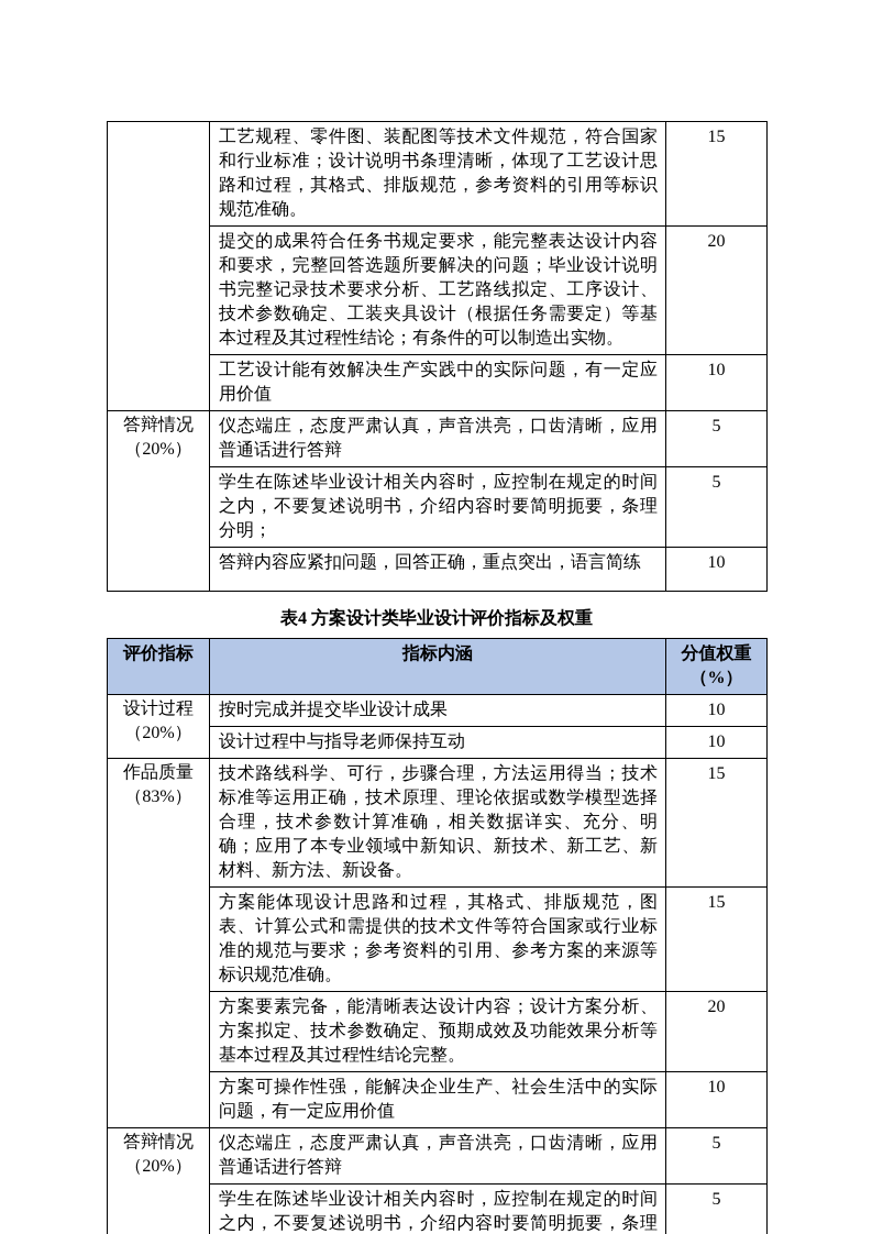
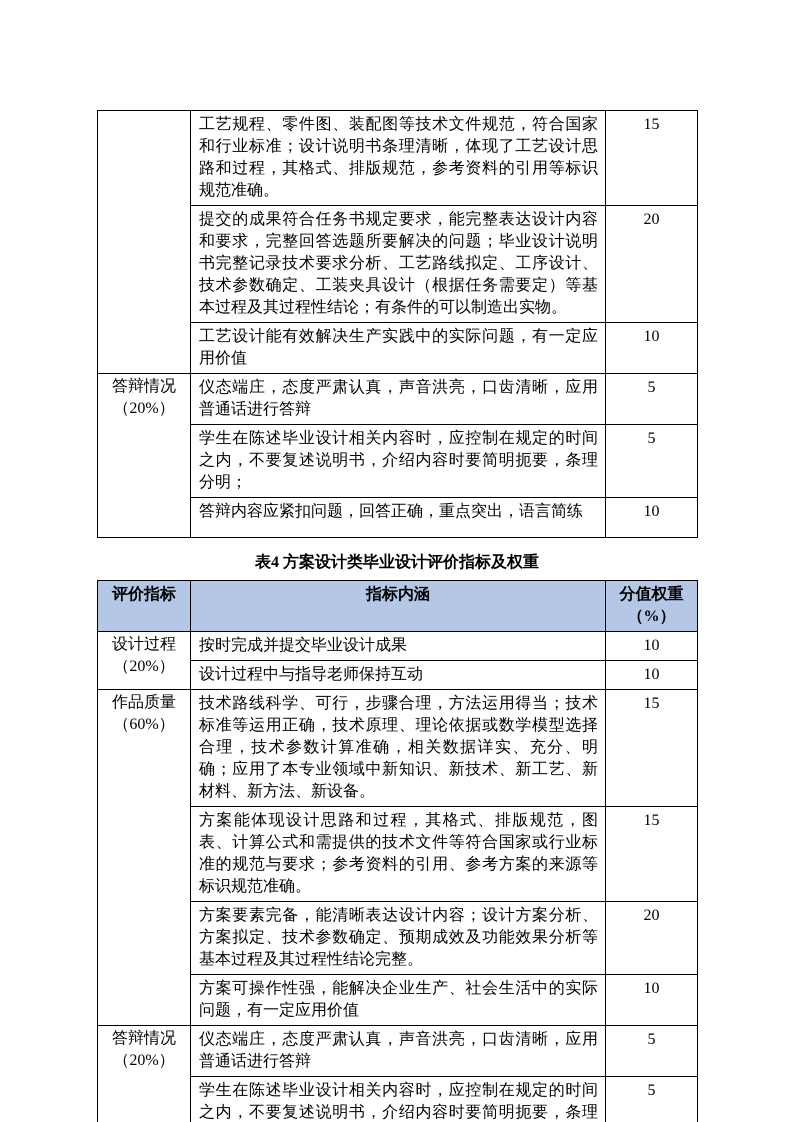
  	工艺规程、零件图、装配图等技术文件规范，符合国家和行业标准；设计说明书条理清晰，体现了工艺设计思路和过程，其格式、排版规范，参考资料的引用等标识规范准确。	15
  提交的成果符合任务书规定要求，能完整表达设计内容和要求，完整回答选题所要解决的问题；毕业设计说明书完整记录技术要求分析、工艺路线拟定、工序设计、技术参数确定、工装夹具设计（根据任务需要定）等基本过程及其过程性结论；有条件的可以制造出实物。	20
  工艺设计能有效解决生产实践中的实际问题，有一定应用价值	10
  答辩情况 （20%）	仪态端庄，态度严肃认真，声音洪亮，口齿清晰，应用普通话进行答辩	5
  学生在陈述毕业设计相关内容时，应控制在规定的时间之内，不要复述说明书，介绍内容时要简明扼要，条理分明；	5
  答辩内容应紧扣问题，回答正确，重点突出，语言简练	10
  表4 方案设计类毕业设计评价指标及权重
  评价指标	指标内涵	分值权重 （%）
  设计过程 （20%）	按时完成并提交毕业设计成果	10
  设计过程中与指导老师保持互动	10
- 作品质量 （83%）	技术路线科学、可行，步骤合理，方法运用得当；技术标准等运用正确，技术原理、理论依据或数学模型选择合理，技术参数计算准确，相关数据详实、充分、明确；应用了本专业领域中新知识、新技术、新工艺、新材料、新方法、新设备。	15
+ 作品质量 （60%）	技术路线科学、可行，步骤合理，方法运用得当；技术标准等运用正确，技术原理、理论依据或数学模型选择合理，技术参数计算准确，相关数据详实、充分、明确；应用了本专业领域中新知识、新技术、新工艺、新材料、新方法、新设备。	15
  方案能体现设计思路和过程，其格式、排版规范，图表、计算公式和需提供的技术文件等符合国家或行业标准的规范与要求；参考资料的引用、参考方案的来源等标识规范准确。	15
  方案要素完备，能清晰表达设计内容；设计方案分析、方案拟定、技术参数确定、预期成效及功能效果分析等基本过程及其过程性结论完整。	20
  方案可操作性强，能解决企业生产、社会生活中的实际问题，有一定应用价值	10
  答辩情况 （20%）	仪态端庄，态度严肃认真，声音洪亮，口齿清晰，应用普通话进行答辩	5
  学生在陈述毕业设计相关内容时，应控制在规定的时间之内，不要复述说明书，介绍内容时要简明扼要，条理	5
